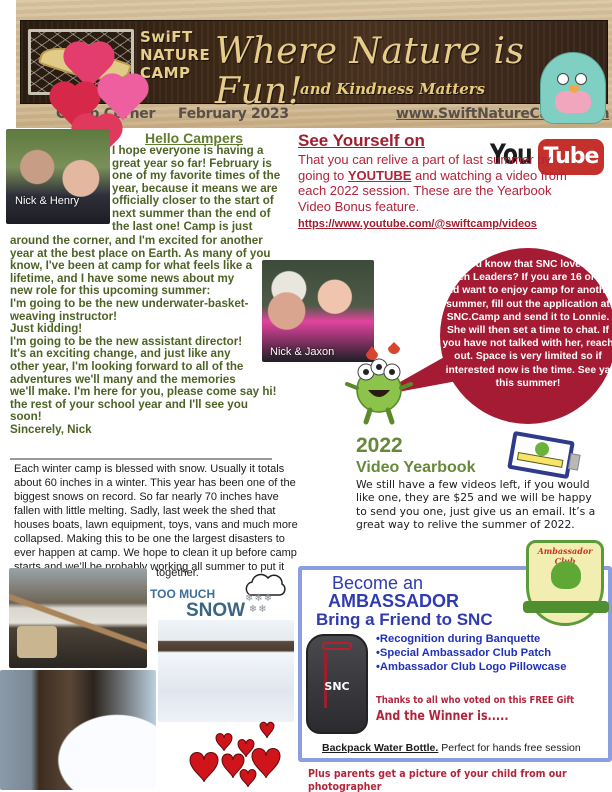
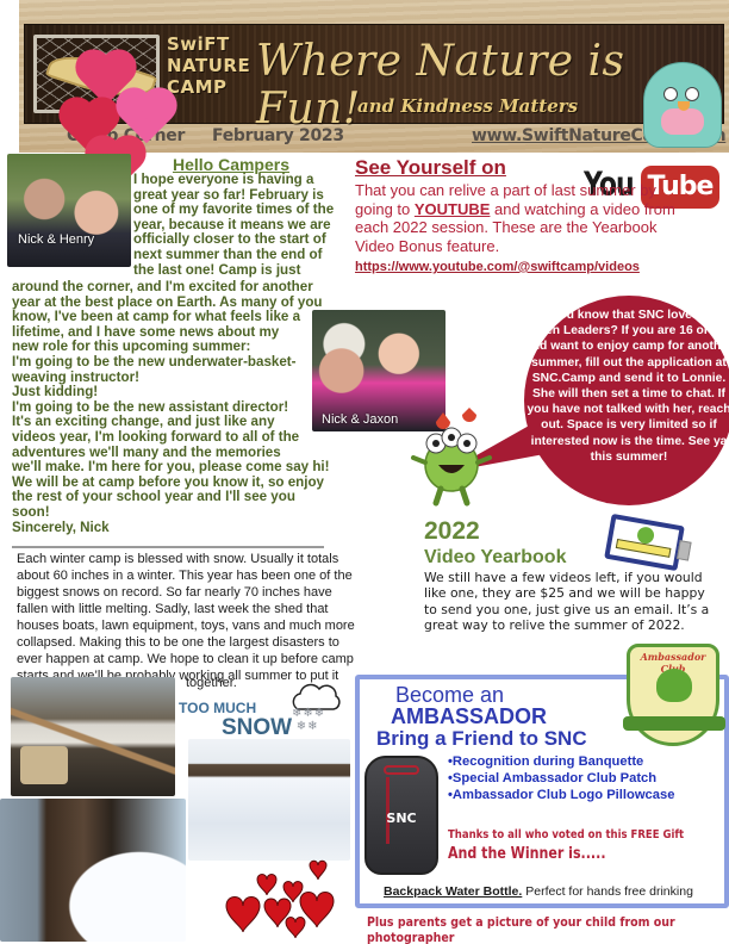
  SwiFT
  NATURE
  CAMP
  Where Nature is Fun!
  and Kindness Matters
  February 2023
  Nick & Henry
  Hello Campers
  I hope everyone is having a great year so far! February is one of my favorite times of the year, because it means we are officially closer to the start of next summer than the end of the last one! Camp is just
  around the corner, and I'm excited for another
  year at the best place on Earth. As many of you
  know, I've been at camp for what feels like a
  lifetime, and I have some news about my
  new role for this upcoming summer:
  I'm going to be the new underwater-basket-
  weaving instructor!
  Just kidding!
  I'm going to be the new assistant director!
  It's an exciting change, and just like any
- other year, I'm looking forward to all of the
+ videos year, I'm looking forward to all of the
  adventures we'll many and the memories
  we'll make. I'm here for you, please come say hi!
+ We will be at camp before you know it, so enjoy
  the rest of your school year and I'll see you
  soon!
  Sincerely, Nick
  Nick & Jaxon
  See Yourself on
  You
  Tube
  That you can relive a part of last summer by going to YOUTUBE and watching a video from each 2022 session. These are the Yearbook Video Bonus feature.
  https://www.youtube.com/@swiftcamp/videos
  Did you know that SNC loves their Teen Leaders? If you are 16 or 17 and want to enjoy camp for anothe summer, fill out the application at SNC.Camp and send it to Lonnie. She will then set a time to chat. If you have not talked with her, reach out. Space is very limited so if interested now is the time. See ya this summer!
  2022
  Video Yearbook
  We still have a few videos left, if you would like one, they are $25 and we will be happy to send you one, just give us an email. It’s a great way to relive the summer of 2022.
  Each winter camp is blessed with snow. Usually it totals about 60 inches in a winter. This year has been one of the biggest snows on record. So far nearly 70 inches have fallen with little melting. Sadly, last week the shed that houses boats, lawn equipment, toys, vans and much more collapsed. Making this to be one the largest disasters to ever happen at camp. We hope to clean it up before camp starts and we’ll be probably working all summer to put it
  together.
  TOO MUCH
  SNOW
  ❄❄❄
  ❄❄
  Ambassador Cb
  Become an
  AMBASSADOR
  Bring a Friend to SNC
  SNC
  Recognition during Banquette
  Special Ambassador Club Patch
  Ambassador Club Logo Pillowcase
  Thanks to all who voted on this FREE Gift
  And the Winner is.....
- Backpack Water Bottle. Perfect for hands free session
+ Backpack Water Bottle. Perfect for hands free drinking
  Plus parents get a picture of your child from our photographer
